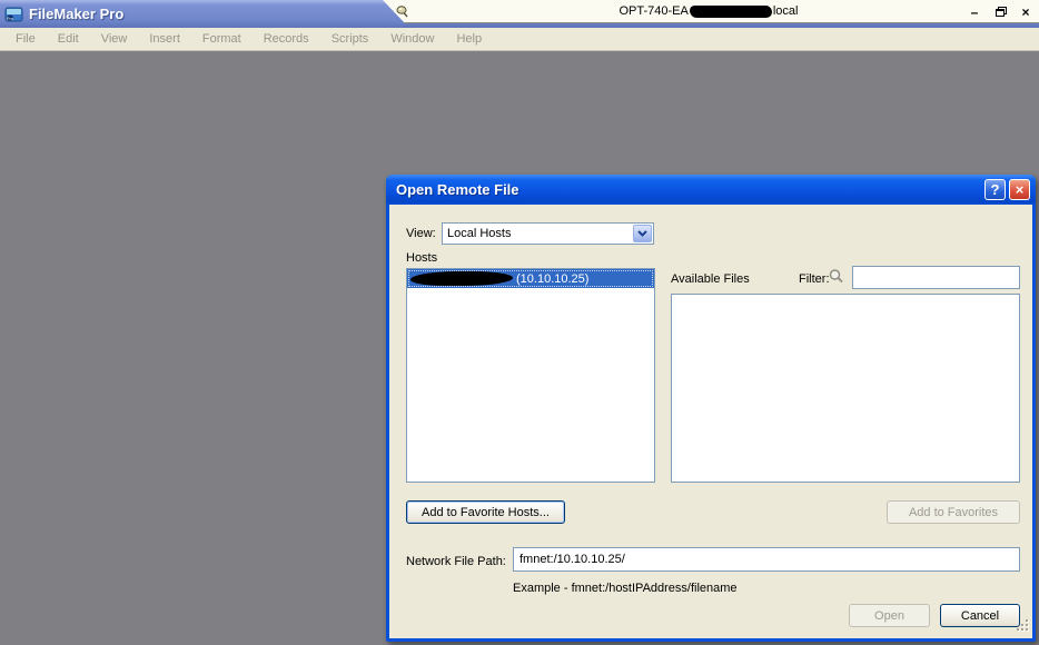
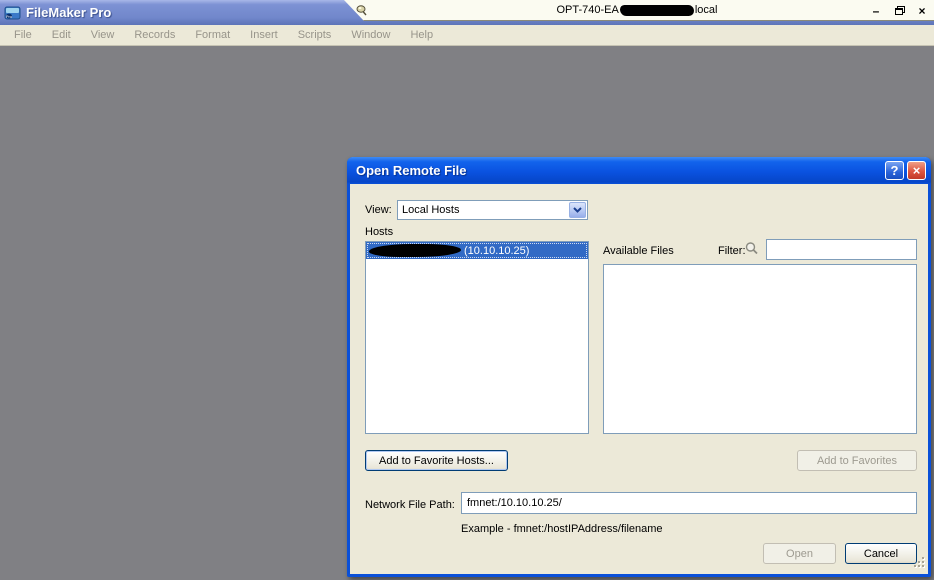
  FileMaker Pro
  OPT-740-EA local
  –
  ×
  File
  Edit
  View
- Insert
+ Records
  Format
- Records
+ Insert
  Scripts
  Window
  Help
  Open Remote File
  ?
  ×
  View:
  Local Hosts
  Hosts
  (10.10.10.25)
  Available Files
  Filter:
  Add to Favorite Hosts...
  Add to Favorites
  Network File Path:
  fmnet:/10.10.10.25/
  Example - fmnet:/hostIPAddress/filename
  Open
  Cancel
